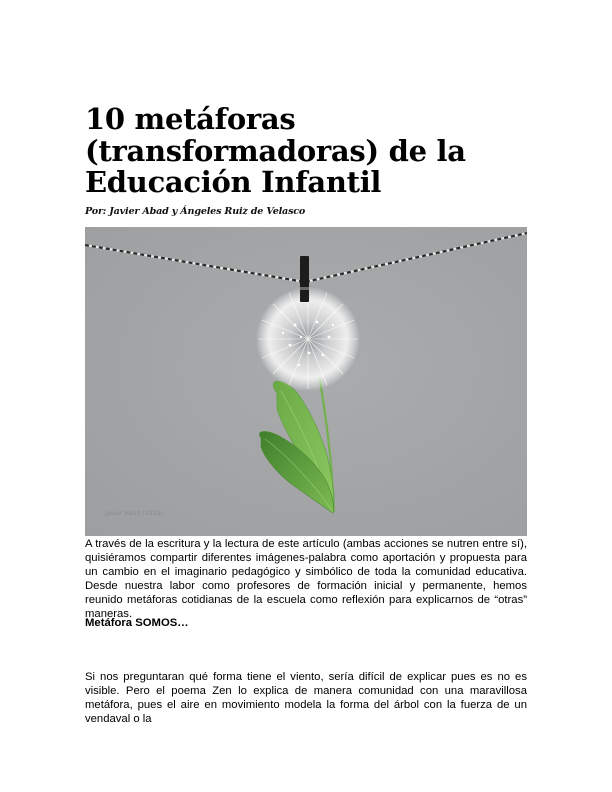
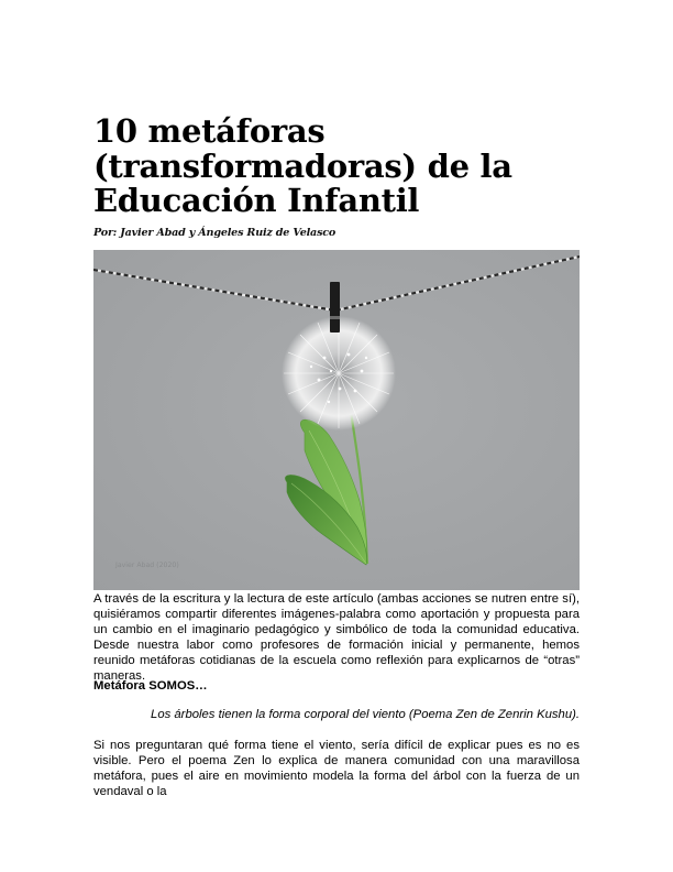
  10 metáforas
  (transformadoras) de la
  Educación Infantil
  Por: Javier Abad y Ángeles Ruiz de Velasco
  A través de la escritura y la lectura de este artículo (ambas acciones se nutren entre sí), quisiéramos compartir diferentes imágenes-palabra como aportación y propuesta para un cambio en el imaginario pedagógico y simbólico de toda la comunidad educativa. Desde nuestra labor como profesores de formación inicial y permanente, hemos reunido metáforas cotidianas de la escuela como reflexión para explicarnos de “otras” maneras.
  Metáfora SOMOS…
+ Los árboles tienen la forma corporal del viento (Poema Zen de Zenrin Kushu).
  Si nos preguntaran qué forma tiene el viento, sería difícil de explicar pues es no es visible. Pero el poema Zen lo explica de manera comunidad con una maravillosa metáfora, pues el aire en movimiento modela la forma del árbol con la fuerza de un vendaval o la
